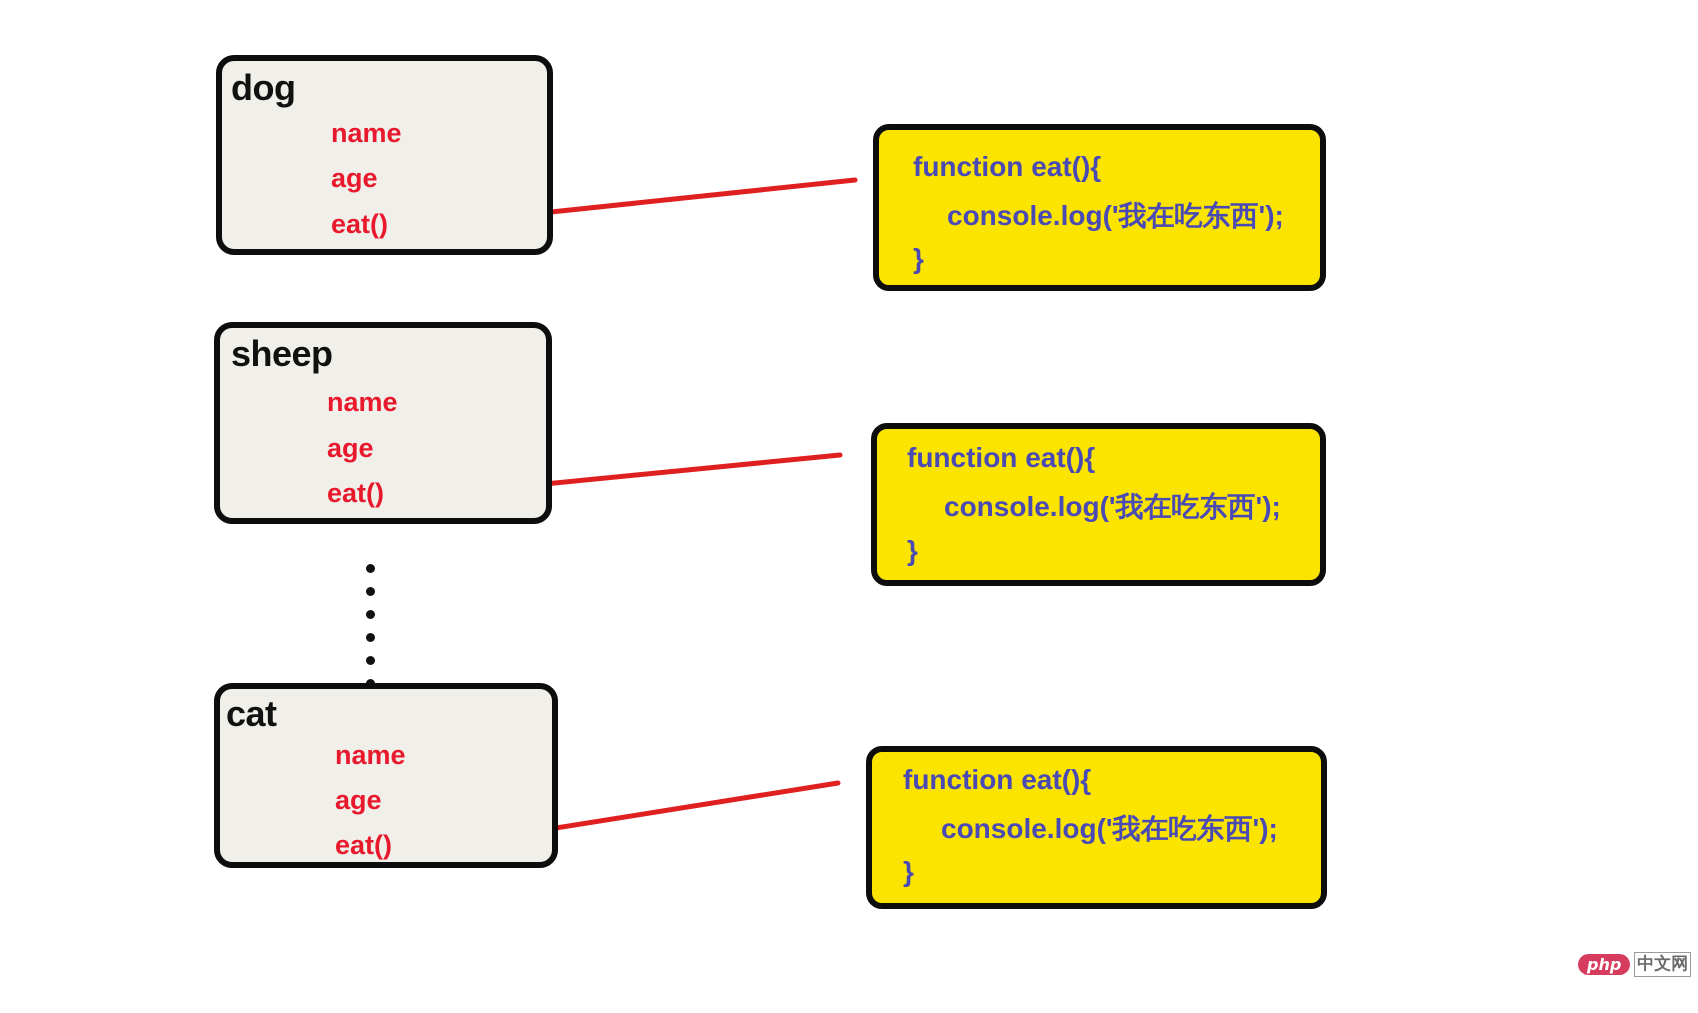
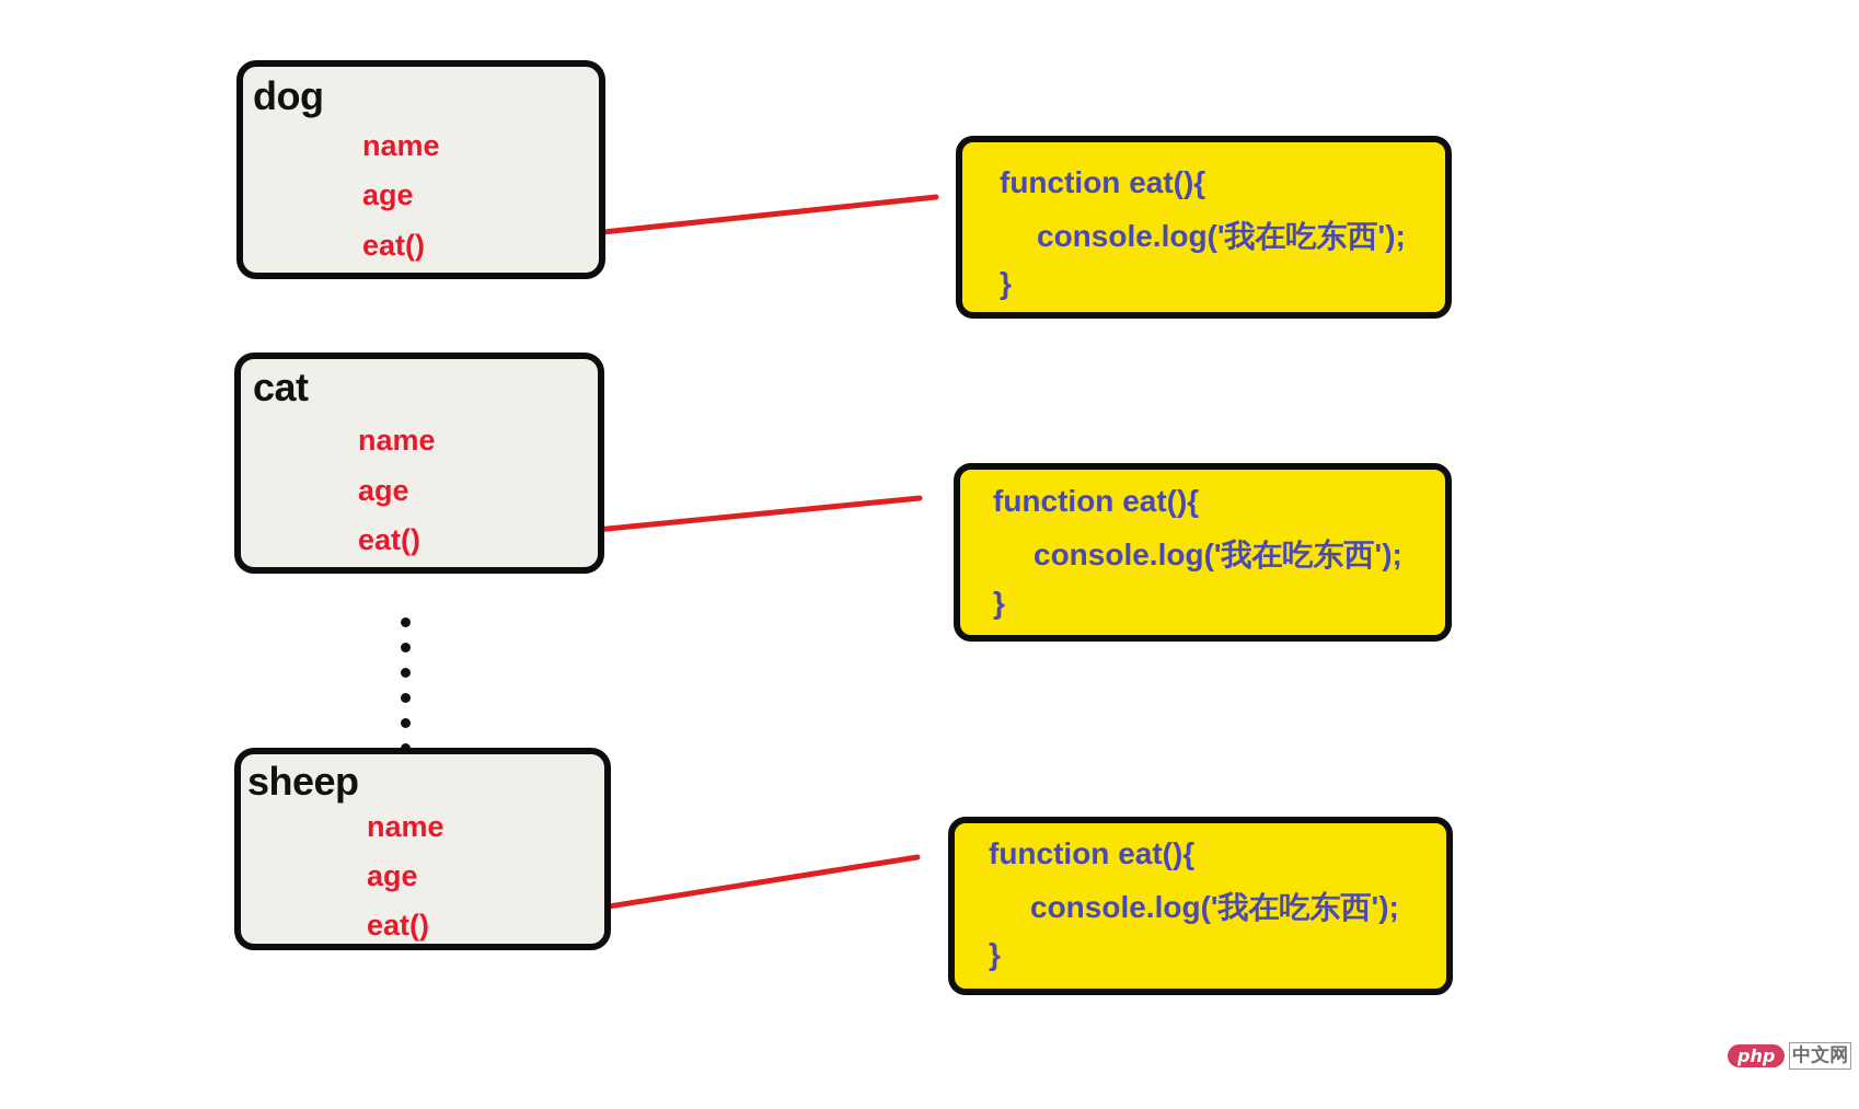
  dog
  name
  age
  eat()
- sheep
+ cat
  name
  age
  eat()
- cat
+ sheep
  name
  age
  eat()
  function eat(){
  console.log('我在吃东西');
  }
  function eat(){
  console.log('我在吃东西');
  }
  function eat(){
  console.log('我在吃东西');
  }
  php
  中文网
